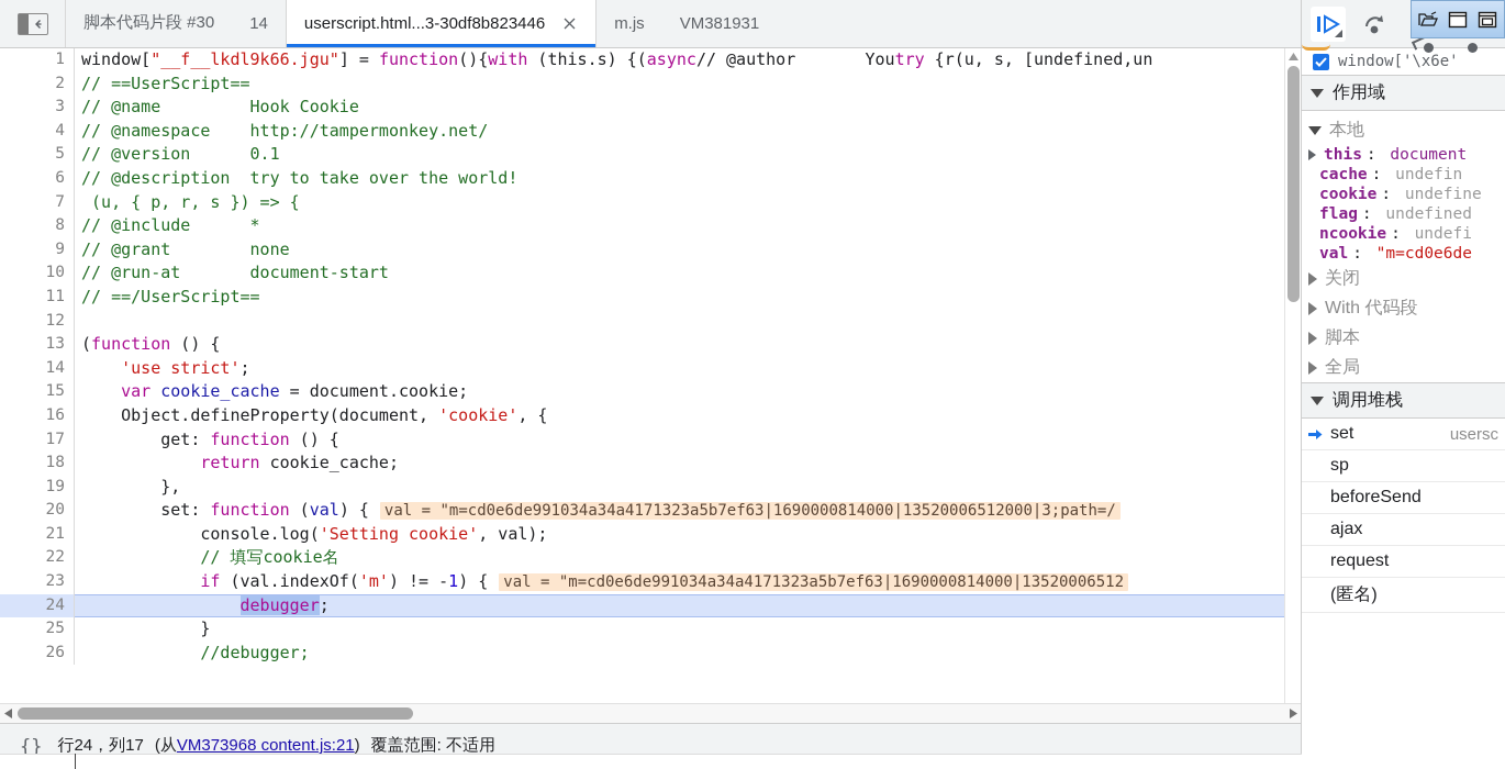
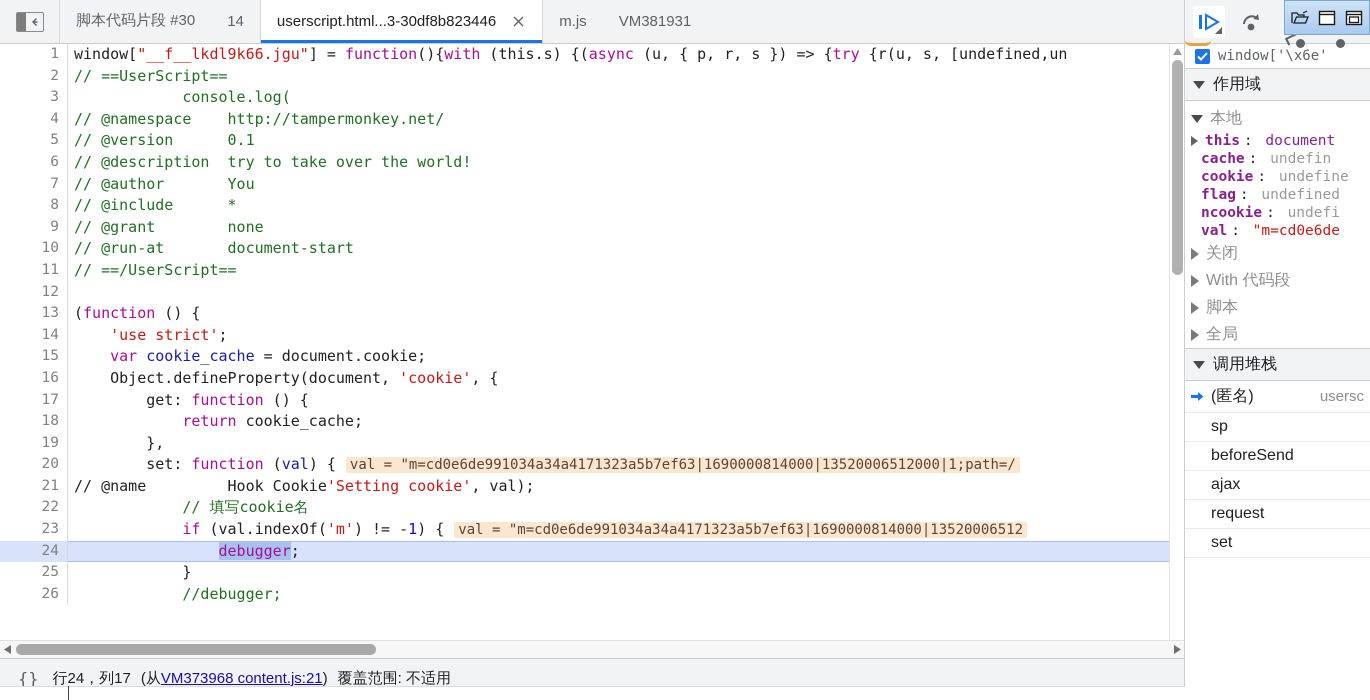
  脚本代码片段 #30
  14
  userscript.html...3-30df8b823446
  m.js
  VM381931
  1
- window["__f__lkdl9k66.jgu"] = function(){with (this.s) {(async// @author Youtry {r(u, s, [undefined,un
+ window["__f__lkdl9k66.jgu"] = function(){with (this.s) {(async (u, { p, r, s }) => {try {r(u, s, [undefined,un
  2
  // ==UserScript==
  3
- // @name Hook Cookie
+ console.log(
  4
  // @namespace http://tampermonkey.net/
  5
  // @version 0.1
  6
  // @description try to take over the world!
  7
- (u, { p, r, s }) => {
+ // @author You
  8
  // @include *
  9
  // @grant none
  10
  // @run-at document-start
  11
  // ==/UserScript==
  12
  13
  (function () {
  14
  'use strict';
  15
  var cookie_cache = document.cookie;
  16
  Object.defineProperty(document, 'cookie', {
  17
  get: function () {
  18
  return cookie_cache;
  19
  },
  20
- set: function (val) { val = "m=cd0e6de991034a34a4171323a5b7ef63|1690000814000|13520006512000|3;path=/
+ set: function (val) { val = "m=cd0e6de991034a34a4171323a5b7ef63|1690000814000|13520006512000|1;path=/
  21
- console.log('Setting cookie', val);
+ // @name Hook Cookie'Setting cookie', val);
  22
  // 填写cookie名
  23
  if (val.indexOf('m') != -1) { val = "m=cd0e6de991034a34a4171323a5b7ef63|1690000814000|13520006512
  24
  debugger;
  25
  }
  26
  //debugger;
  {}
  行24，列17
  (从VM373968 content.js:21)
  覆盖范围: 不适用
  window['\x6e'
  作用域
  本地
  this
  :
  document
  cache
  :
  undefin
  cookie
  :
  undefine
  flag
  :
  undefined
  ncookie
  :
  undefi
  val
  :
  "m=cd0e6de
  关闭
  With 代码段
  脚本
  全局
  调用堆栈
- set
+ (匿名)
  usersc
  sp
  beforeSend
  ajax
  request
- (匿名)
+ set
